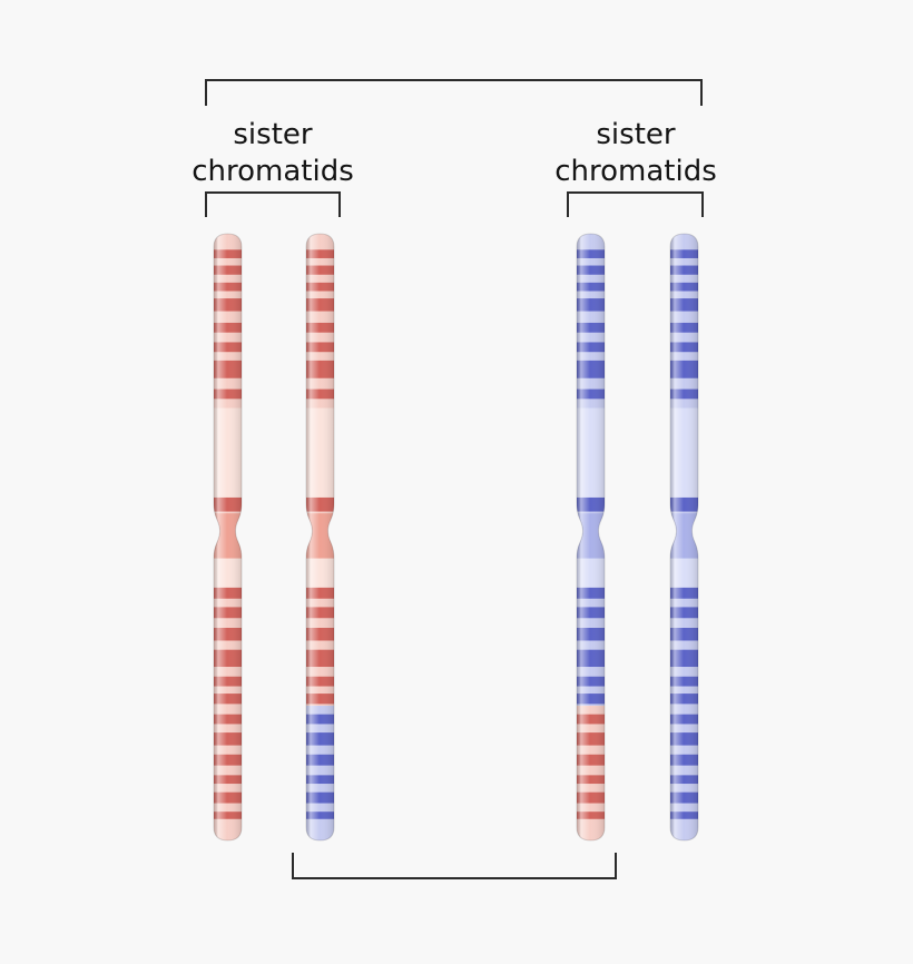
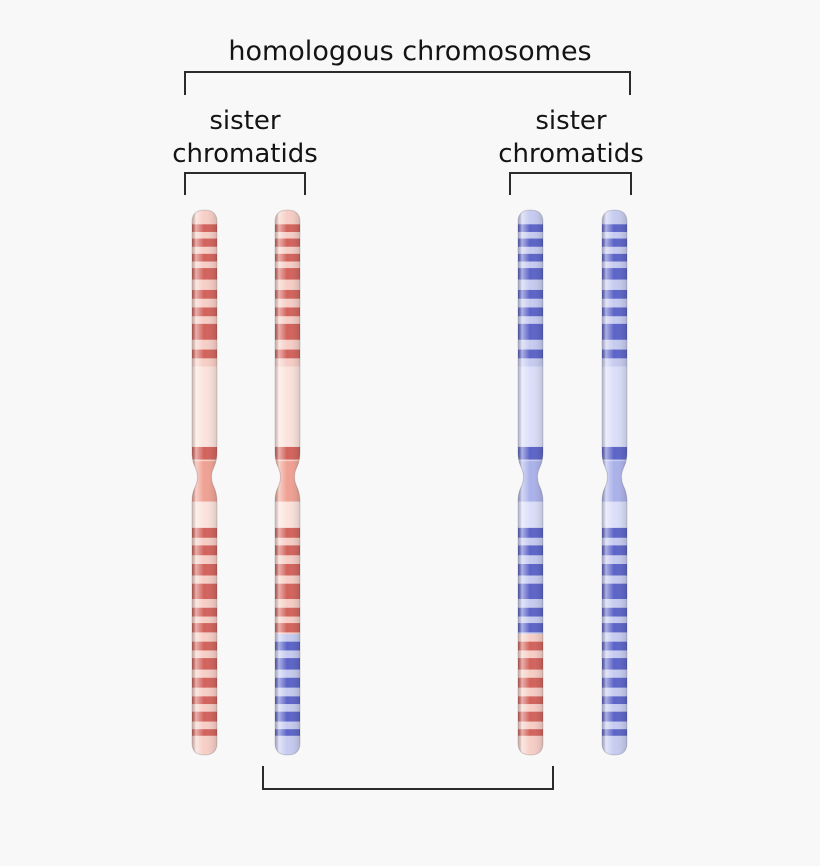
+ homologous chromosomes
  sister chromatids
  sister chromatids
